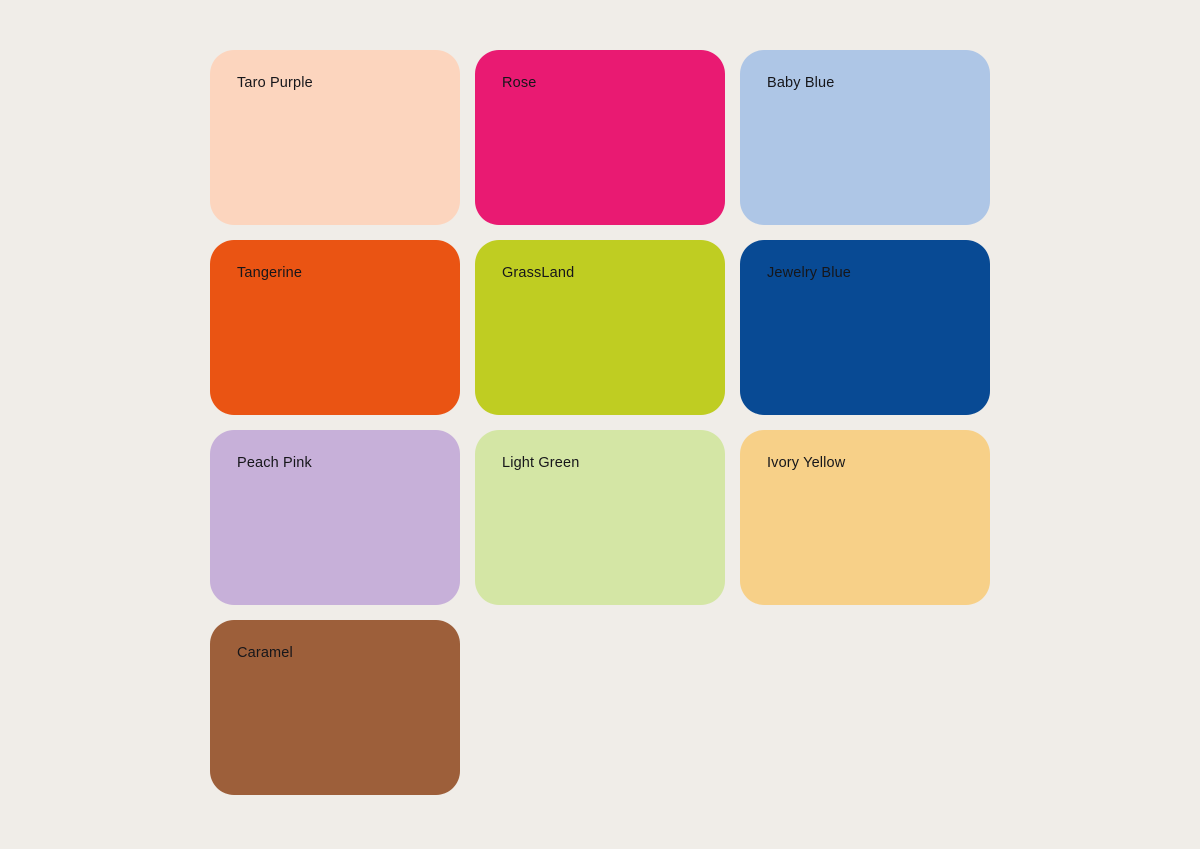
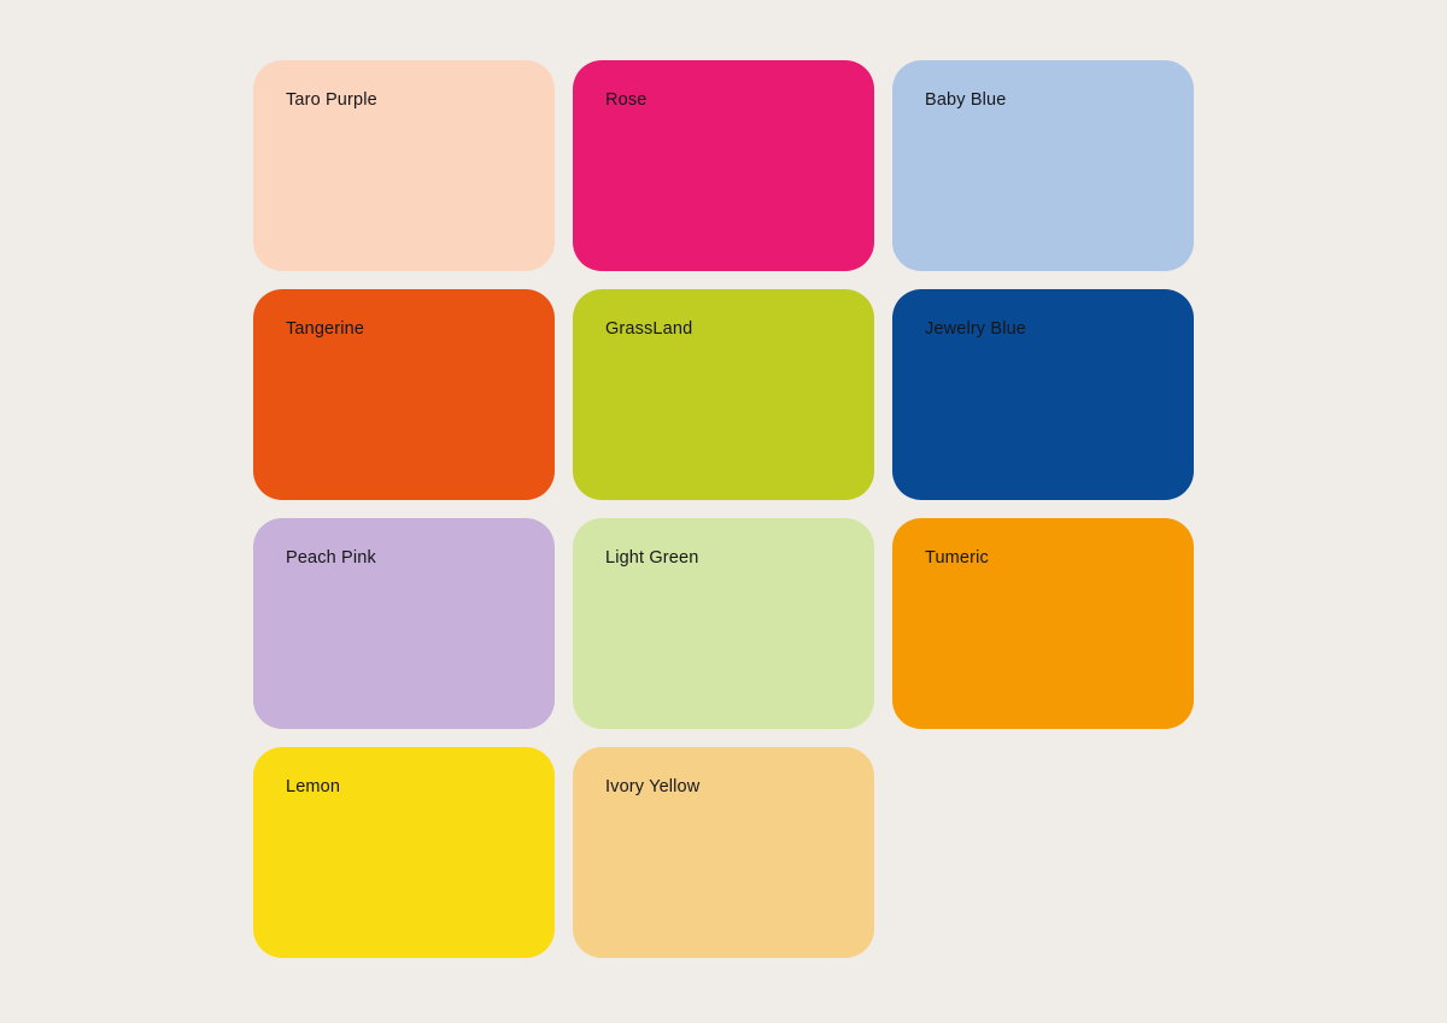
  Taro Purple
  Rose
  Baby Blue
  Tangerine
  GrassLand
  Jewelry Blue
  Peach Pink
  Light Green
+ Tumeric
+ Lemon
  Ivory Yellow
- Caramel
